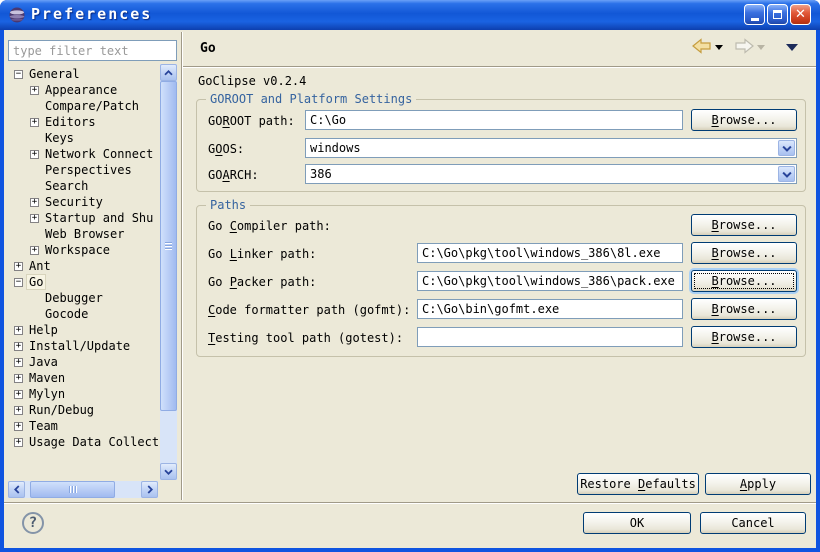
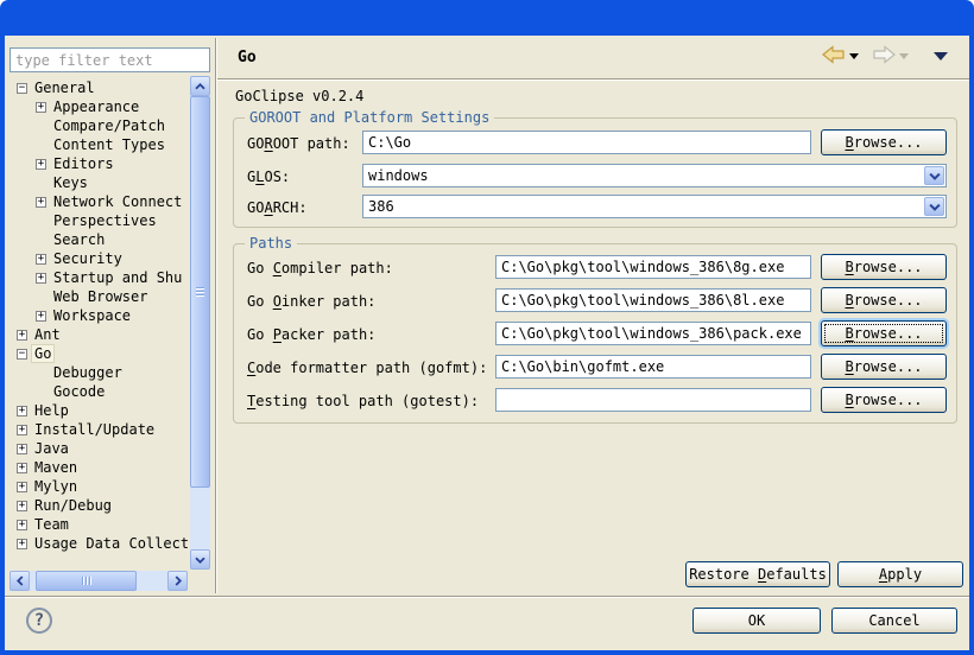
- Preferences
- ✕
  type filter text
  −
  General
  +
  Appearance
  Compare/Patch
+ Content Types
  +
  Editors
  Keys
  +
  Network Connect
  Perspectives
  Search
  +
  Security
  +
  Startup and Shu
  Web Browser
  +
  Workspace
  +
  Ant
  −
  Go
  Debugger
  Gocode
  +
  Help
  +
  Install/Update
  +
  Java
  +
  Maven
  +
  Mylyn
  +
  Run/Debug
  +
  Team
  +
  Usage Data Collect
  Go
  GoClipse v0.2.4
  GOROOT and Platform Settings
  GOROOT path:
  C:\Go
  Browse...
- GOOS:
+ GLOS:
  windows
  GOARCH:
  386
  Paths
  Go Compiler path:
+ C:\Go\pkg\tool\windows_386\8g.exe
  Browse...
- Go Linker path:
+ Go Oinker path:
  C:\Go\pkg\tool\windows_386\8l.exe
  Browse...
  Go Packer path:
  C:\Go\pkg\tool\windows_386\pack.exe
  Browse...
  Code formatter path (gofmt):
  C:\Go\bin\gofmt.exe
  Browse...
  Testing tool path (gotest):
  Browse...
  Restore Defaults
  Apply
  ?
  OK
  Cancel
